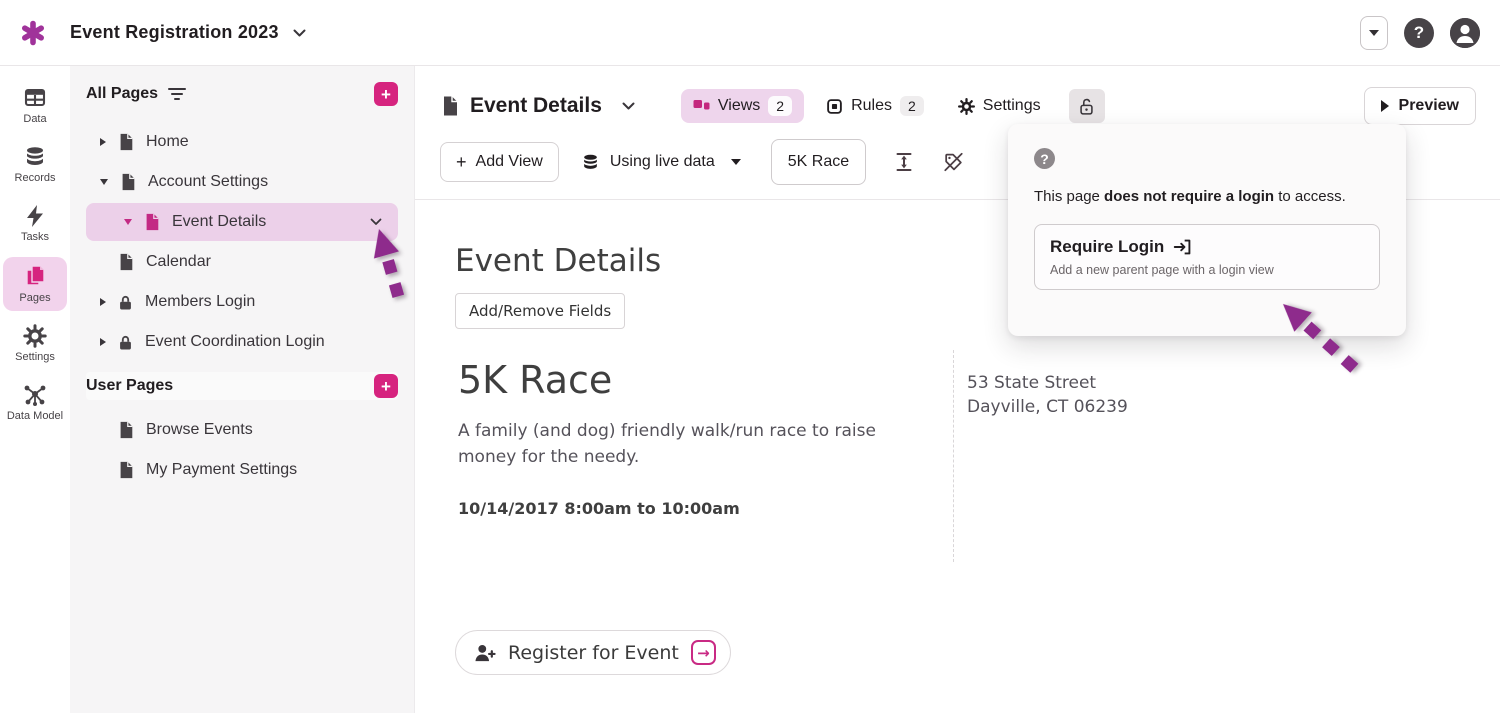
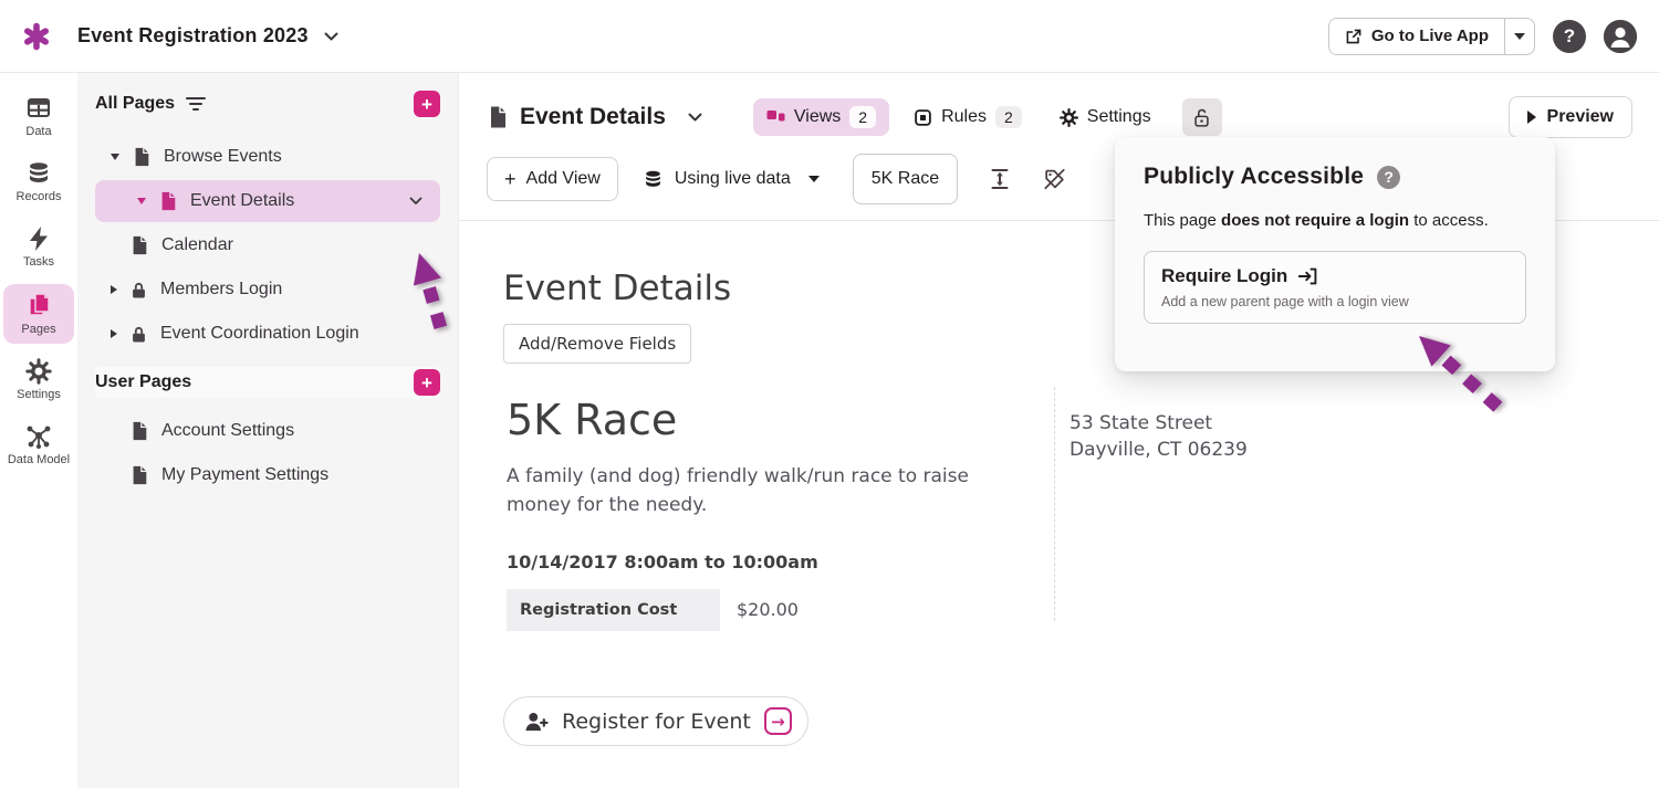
  Event Registration 2023
+ Go to Live App
  ?
  Data
  Records
  Tasks
  Pages
  Settings
  Data Model
  All Pages
  +
- Home
- Account Settings
+ Browse Events
  Event Details
  Calendar
  Members Login
  Event Coordination Login
  User Pages
  +
- Browse Events
+ Account Settings
  My Payment Settings
  Event Details
  Views
  2
  Rules
  2
  Settings
  Preview
  +
  Add View
  Using live data
  5K Race
  Event Details
  Add/Remove Fields
  5K Race
  A family (and dog) friendly walk/run race to raise money for the needy.
  10/14/2017 8:00am to 10:00am
+ Registration Cost
+ $20.00
  53 State Street
  Dayville, CT 06239
  Register for Event
  →
+ Publicly Accessible
  ?
  This page does not require a login to access.
  Require Login
  Add a new parent page with a login view
